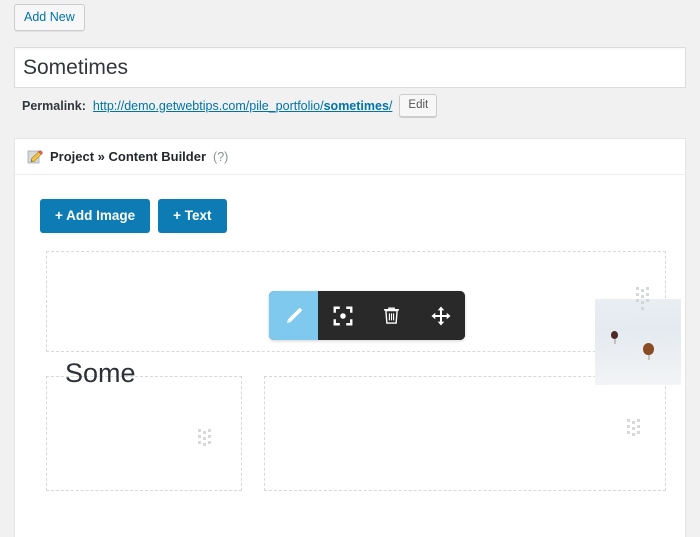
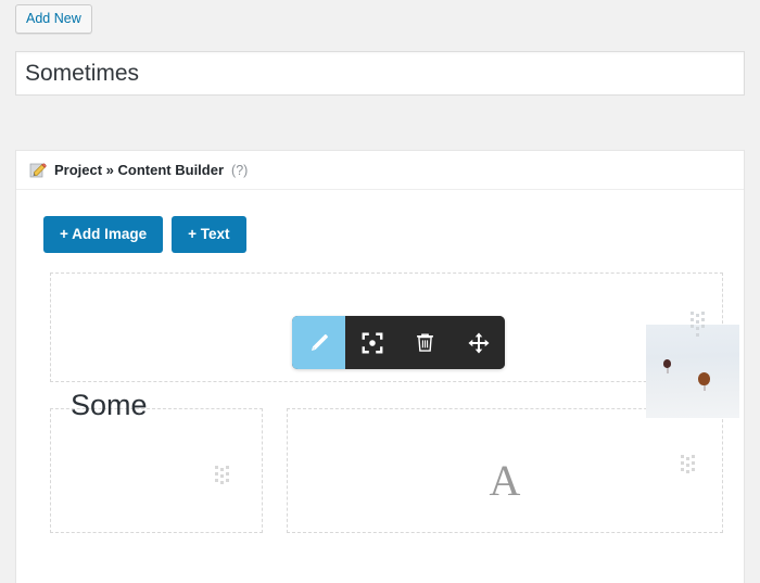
  Add New
  Sometimes
- Permalink:
- http://demo.getwebtips.com/pile_portfolio/sometimes/
- Edit
  Project » Content Builder
  (?)
  + Add Image
  + Text
  Some
+ A
